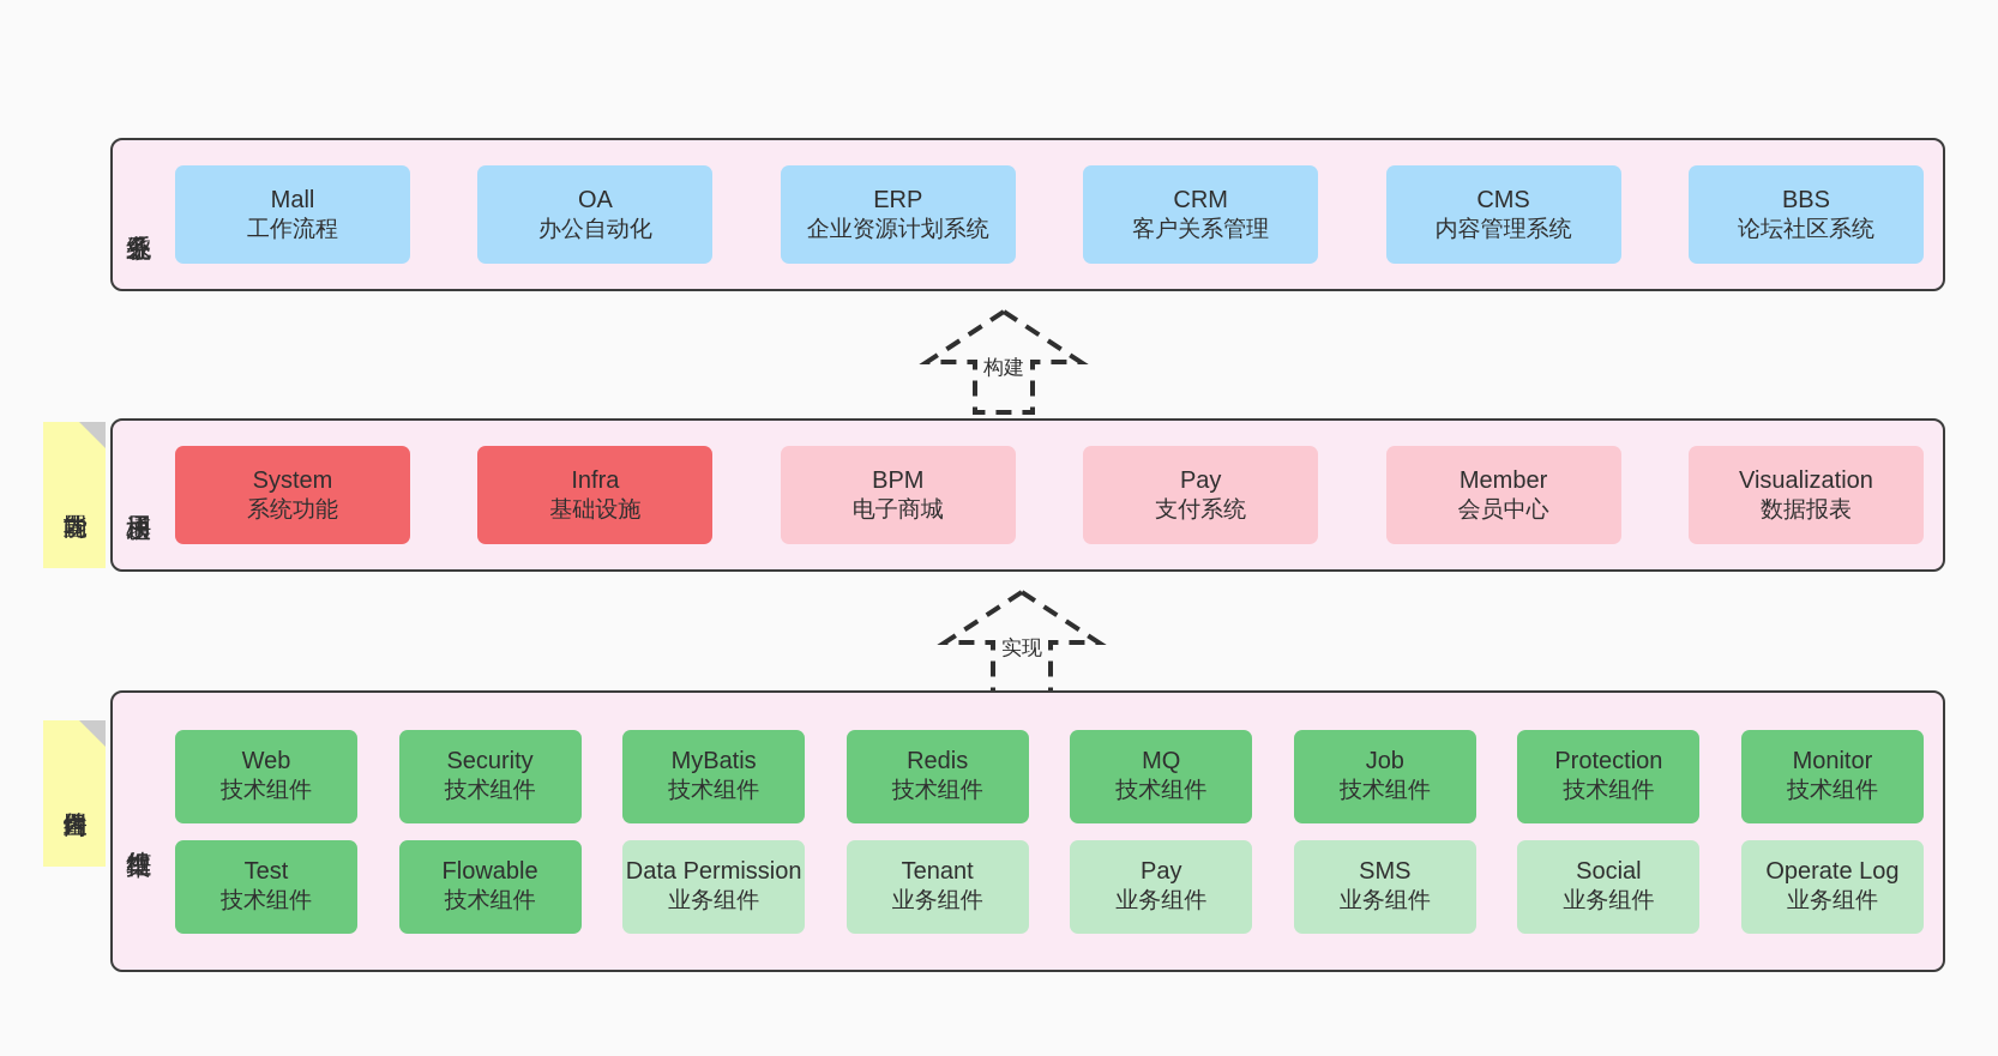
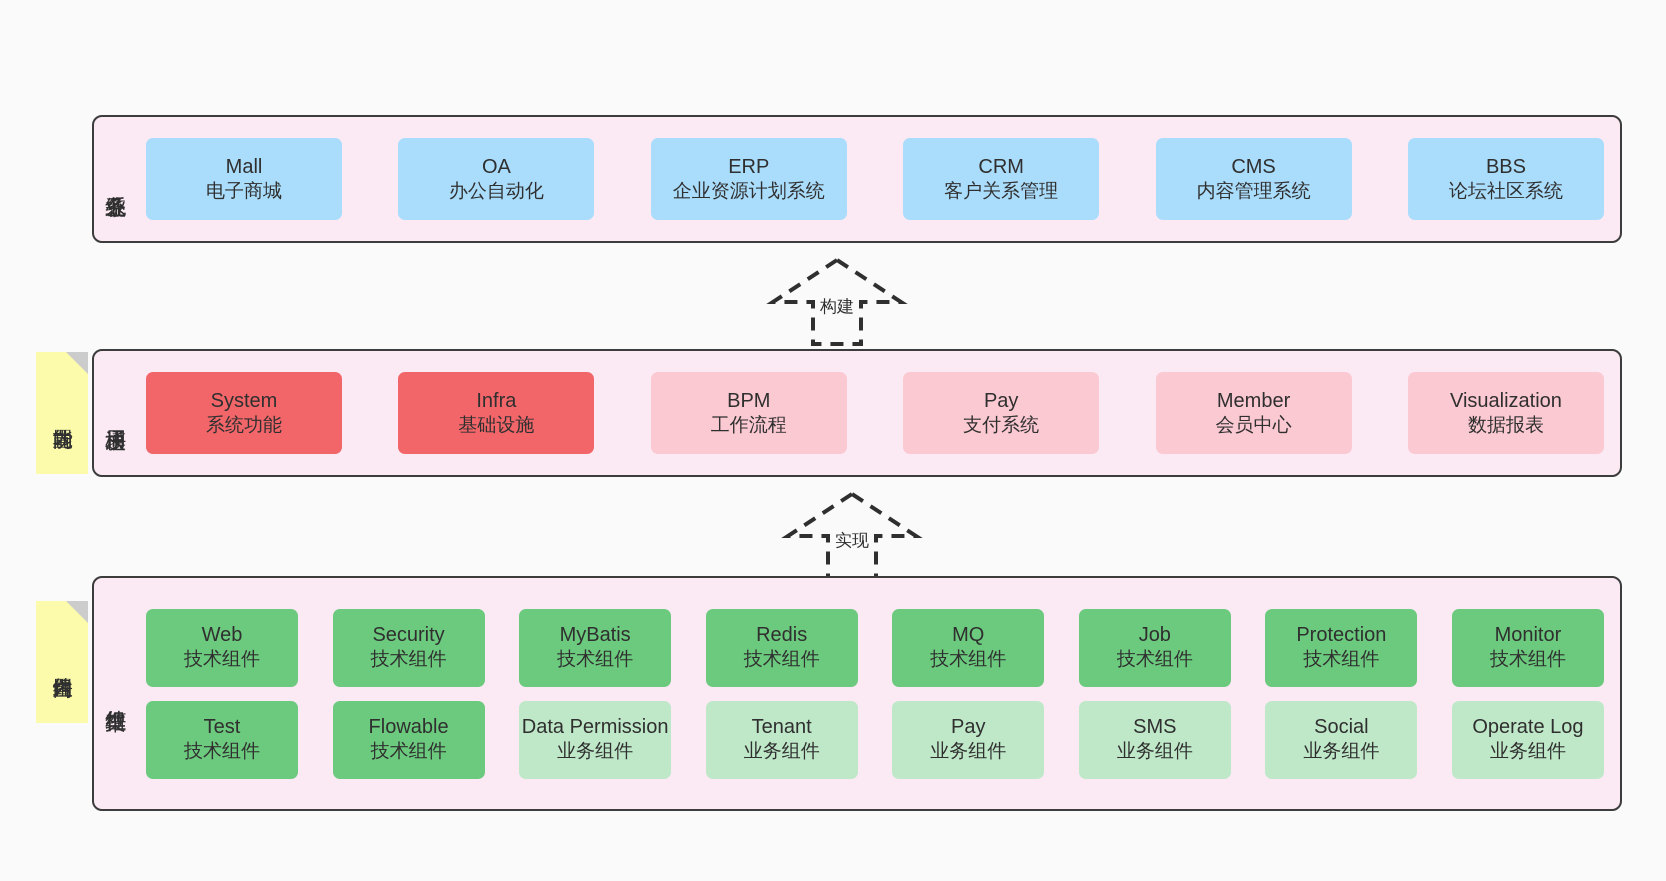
  Mall
- 工作流程
+ 电子商城
  OA
  办公自动化
  ERP
  企业资源计划系统
  CRM
  客户关系管理
  CMS
  内容管理系统
  BBS
  论坛社区系统
  构建
  System
  系统功能
  Infra
  基础设施
  BPM
- 电子商城
+ 工作流程
  Pay
  支付系统
  Member
  会员中心
  Visualization
  数据报表
  实现
  Web
  技术组件
  Security
  技术组件
  MyBatis
  技术组件
  Redis
  技术组件
  MQ
  技术组件
  Job
  技术组件
  Protection
  技术组件
  Monitor
  技术组件
  Test
  技术组件
  Flowable
  技术组件
  Data Permission
  业务组件
  Tenant
  业务组件
  Pay
  业务组件
  SMS
  业务组件
  Social
  业务组件
  Operate Log
  业务组件
